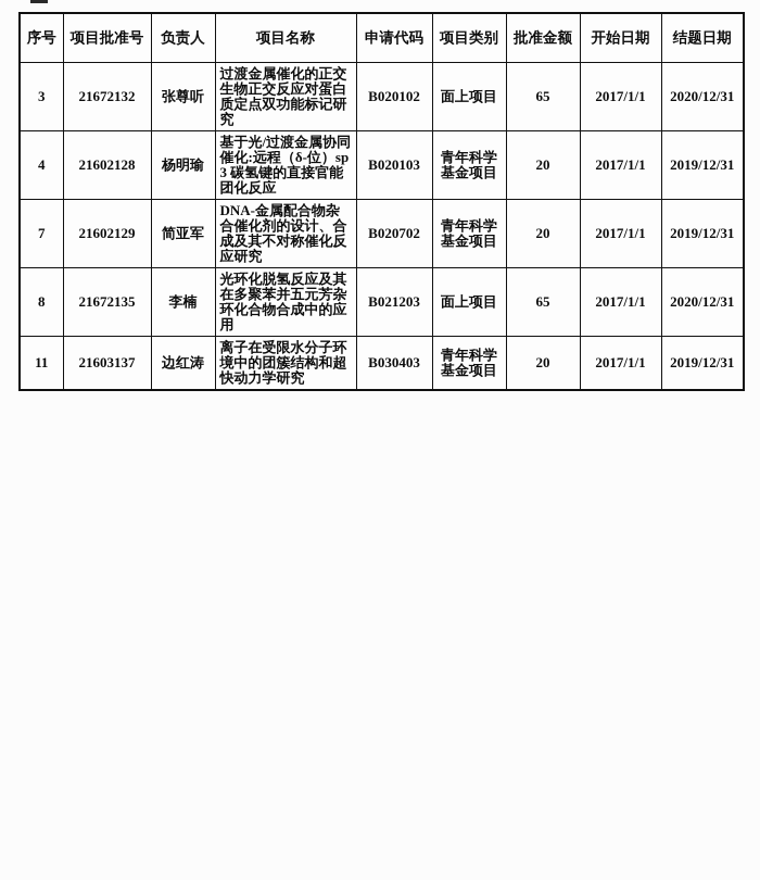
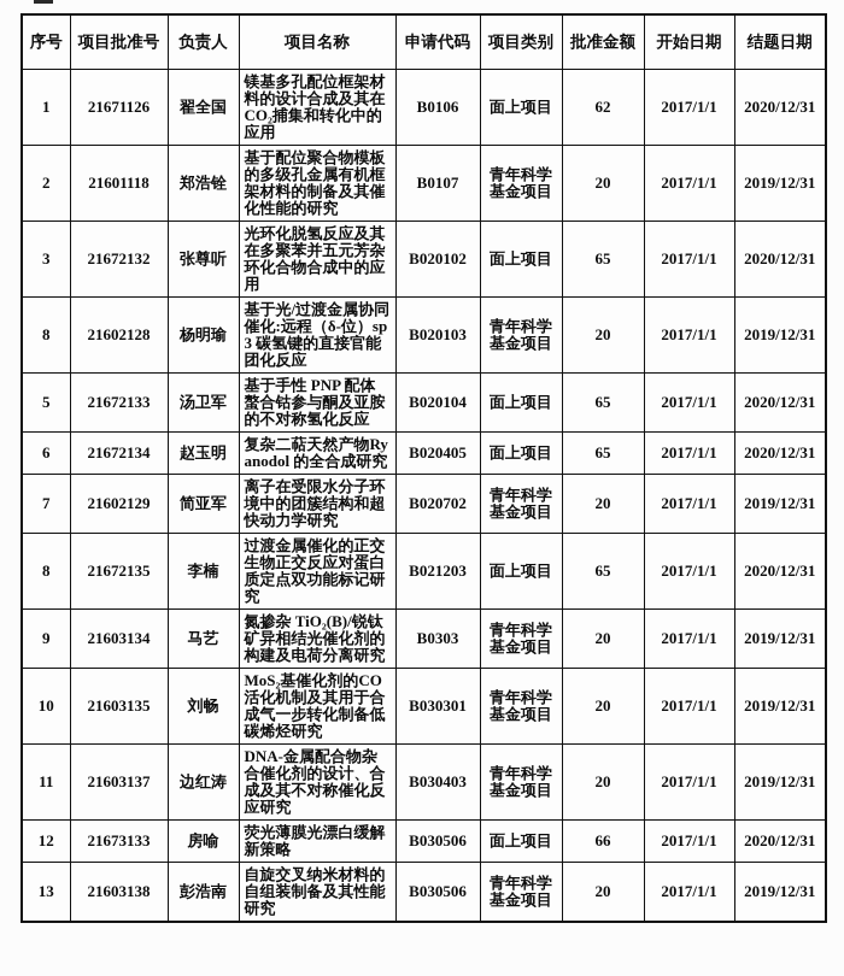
  序号	项目批准号	负责人	项目名称	申请代码	项目类别	批准金额	开始日期	结题日期
+ 1	21671126	翟全国	镁基多孔配位框架材料的设计合成及其在CO₂捕集和转化中的应用	B0106	面上项目	62	2017/1/1	2020/12/31
+ 2	21601118	郑浩铨	基于配位聚合物模板的多级孔金属有机框架材料的制备及其催化性能的研究	B0107	青年科学基金项目	20	2017/1/1	2019/12/31
- 3	21672132	张尊听	过渡金属催化的正交生物正交反应对蛋白质定点双功能标记研究	B020102	面上项目	65	2017/1/1	2020/12/31
+ 3	21672132	张尊听	光环化脱氢反应及其在多聚苯并五元芳杂环化合物合成中的应用	B020102	面上项目	65	2017/1/1	2020/12/31
- 4	21602128	杨明瑜	基于光/过渡金属协同催化:远程（δ-位）sp3 碳氢键的直接官能团化反应	B020103	青年科学基金项目	20	2017/1/1	2019/12/31
+ 8	21602128	杨明瑜	基于光/过渡金属协同催化:远程（δ-位）sp3 碳氢键的直接官能团化反应	B020103	青年科学基金项目	20	2017/1/1	2019/12/31
+ 5	21672133	汤卫军	基于手性 PNP 配体螯合钴参与酮及亚胺的不对称氢化反应	B020104	面上项目	65	2017/1/1	2020/12/31
+ 6	21672134	赵玉明	复杂二萜天然产物Ryanodol 的全合成研究	B020405	面上项目	65	2017/1/1	2020/12/31
- 7	21602129	简亚军	DNA-金属配合物杂合催化剂的设计、合成及其不对称催化反应研究	B020702	青年科学基金项目	20	2017/1/1	2019/12/31
+ 7	21602129	简亚军	离子在受限水分子环境中的团簇结构和超快动力学研究	B020702	青年科学基金项目	20	2017/1/1	2019/12/31
- 8	21672135	李楠	光环化脱氢反应及其在多聚苯并五元芳杂环化合物合成中的应用	B021203	面上项目	65	2017/1/1	2020/12/31
+ 8	21672135	李楠	过渡金属催化的正交生物正交反应对蛋白质定点双功能标记研究	B021203	面上项目	65	2017/1/1	2020/12/31
+ 9	21603134	马艺	氮掺杂 TiO₂(B)/锐钛矿异相结光催化剂的构建及电荷分离研究	B0303	青年科学基金项目	20	2017/1/1	2019/12/31
+ 10	21603135	刘畅	MoS₂基催化剂的CO 活化机制及其用于合成气一步转化制备低碳烯烃研究	B030301	青年科学基金项目	20	2017/1/1	2019/12/31
- 11	21603137	边红涛	离子在受限水分子环境中的团簇结构和超快动力学研究	B030403	青年科学基金项目	20	2017/1/1	2019/12/31
+ 11	21603137	边红涛	DNA-金属配合物杂合催化剂的设计、合成及其不对称催化反应研究	B030403	青年科学基金项目	20	2017/1/1	2019/12/31
+ 12	21673133	房喻	荧光薄膜光漂白缓解新策略	B030506	面上项目	66	2017/1/1	2020/12/31
+ 13	21603138	彭浩南	自旋交叉纳米材料的自组装制备及其性能研究	B030506	青年科学基金项目	20	2017/1/1	2019/12/31
